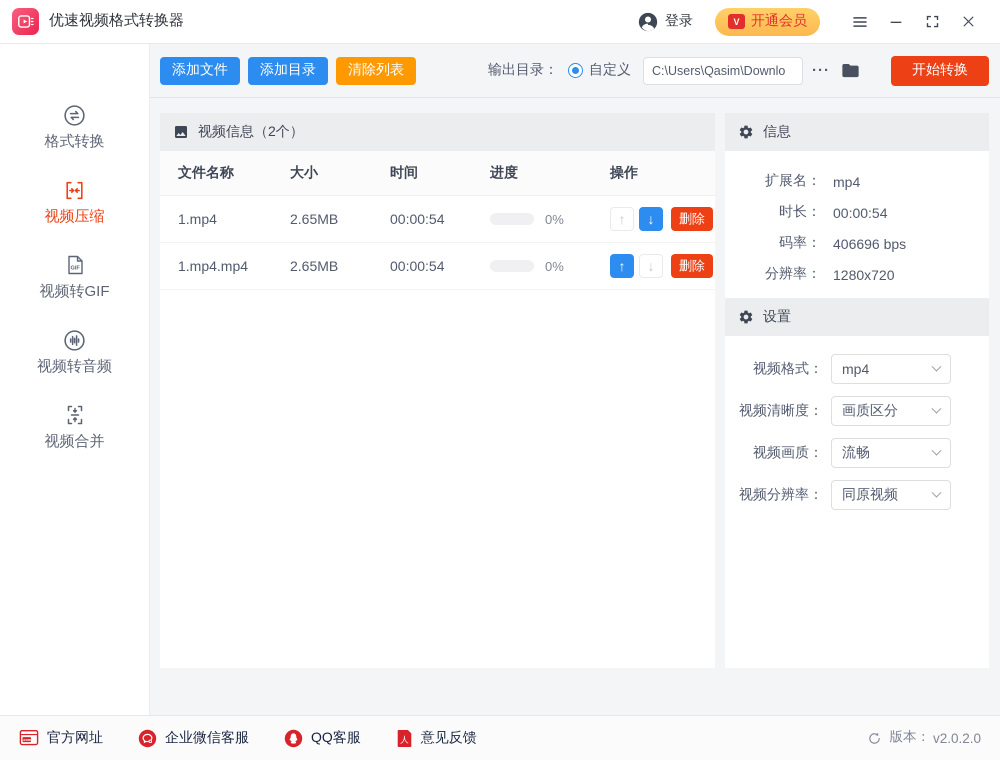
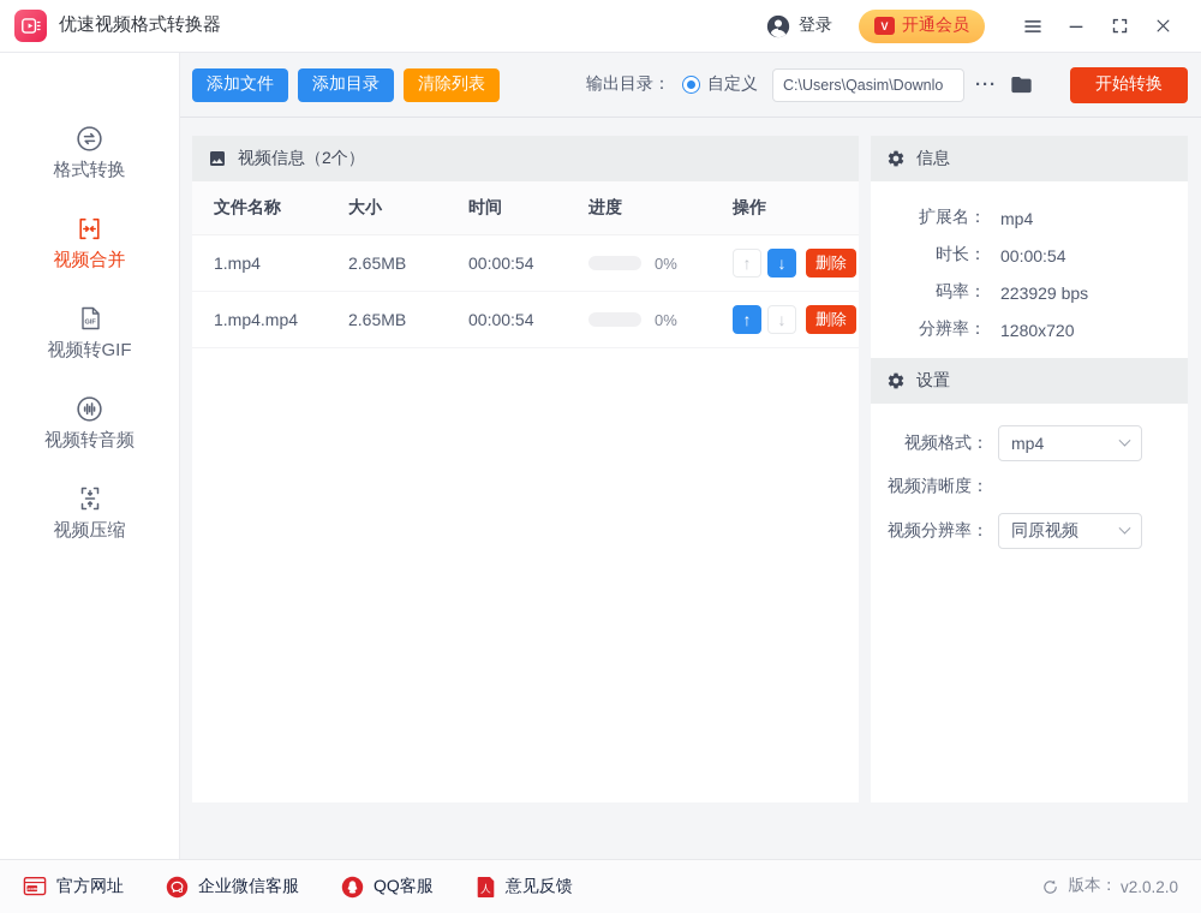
  优速视频格式转换器
  登录
  V
  开通会员
  格式转换
- 视频压缩
+ 视频合并
  视频转GIF
  视频转音频
- 视频合并
+ 视频压缩
  添加文件
  添加目录
  清除列表
  输出目录：
  自定义
  C:\Users\Qasim\Downlo
  ···
  开始转换
  视频信息（2个）
  文件名称
  大小
  时间
  进度
  操作
  1.mp4
  2.65MB
  00:00:54
  0%
  ↑
  ↓
  删除
  1.mp4.mp4
  2.65MB
  00:00:54
  0%
  ↑
  ↓
  删除
  信息
  扩展名：
  mp4
  时长：
  00:00:54
  码率：
- 406696 bps
+ 223929 bps
  分辨率：
  1280x720
  设置
  视频格式：
  mp4
  视频清晰度：
- 画质区分
- 视频画质：
- 流畅
  视频分辨率：
  同原视频
  官方网址
  企业微信客服
  QQ客服
  人
  意见反馈
  版本：
  v2.0.2.0
